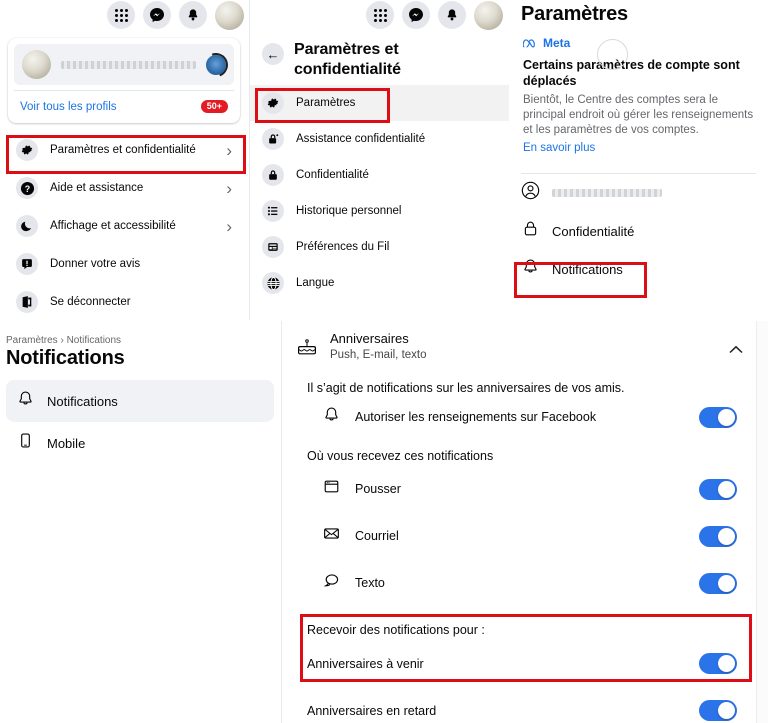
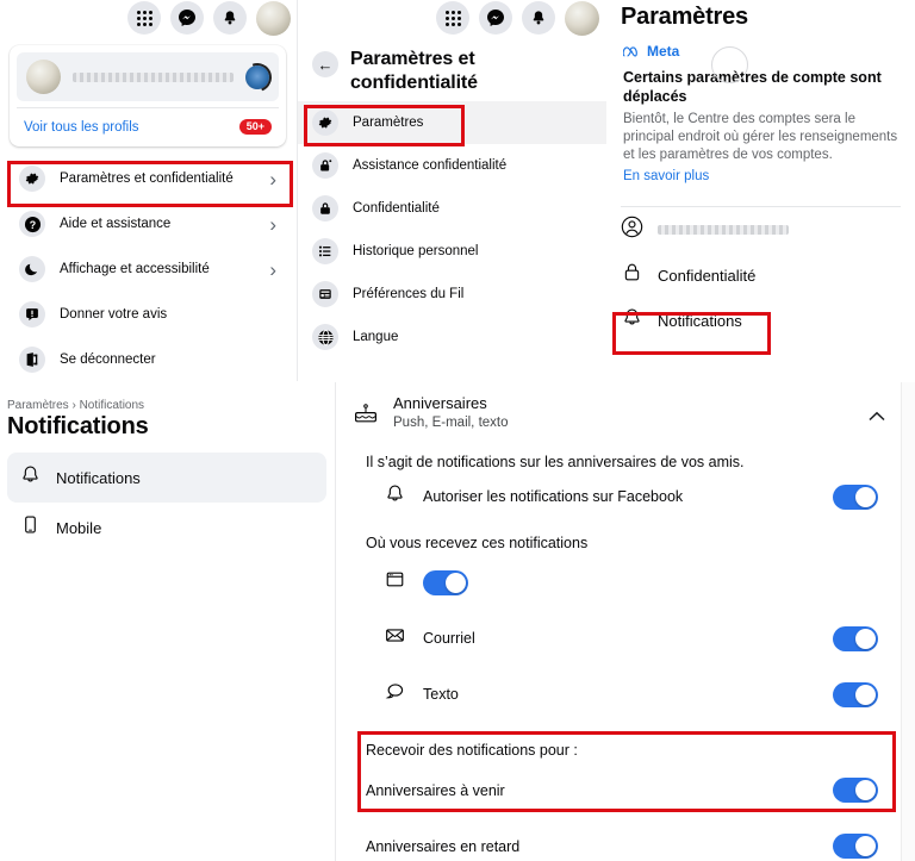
  Voir tous les profils
  50+
  Paramètres et confidentialité
  ›
  ?
  Aide et assistance
  ›
  Affichage et accessibilité
  ›
  Donner votre avis
  Se déconnecter
  ←
  Paramètres et confidentialité
  Paramètres
  Assistance confidentialité
  Confidentialité
  Historique personnel
  Préférences du Fil
  Langue
  Paramètres
  Meta
  Certains paramètres de compte sont déplacés
  Bientôt, le Centre des comptes sera le principal endroit où gérer les renseignements et les paramètres de vos comptes.
  En savoir plus
  Confidentialité
  Notifications
  Paramètres › Notifications
  Notifications
  Notifications
  Mobile
  Anniversaires
  Push, E-mail, texto
  Il s’agit de notifications sur les anniversaires de vos amis.
- Autoriser les renseignements sur Facebook
+ Autoriser les notifications sur Facebook
  Où vous recevez ces notifications
- Pousser
  Courriel
  Texto
  Recevoir des notifications pour :
  Anniversaires à venir
  Anniversaires en retard
